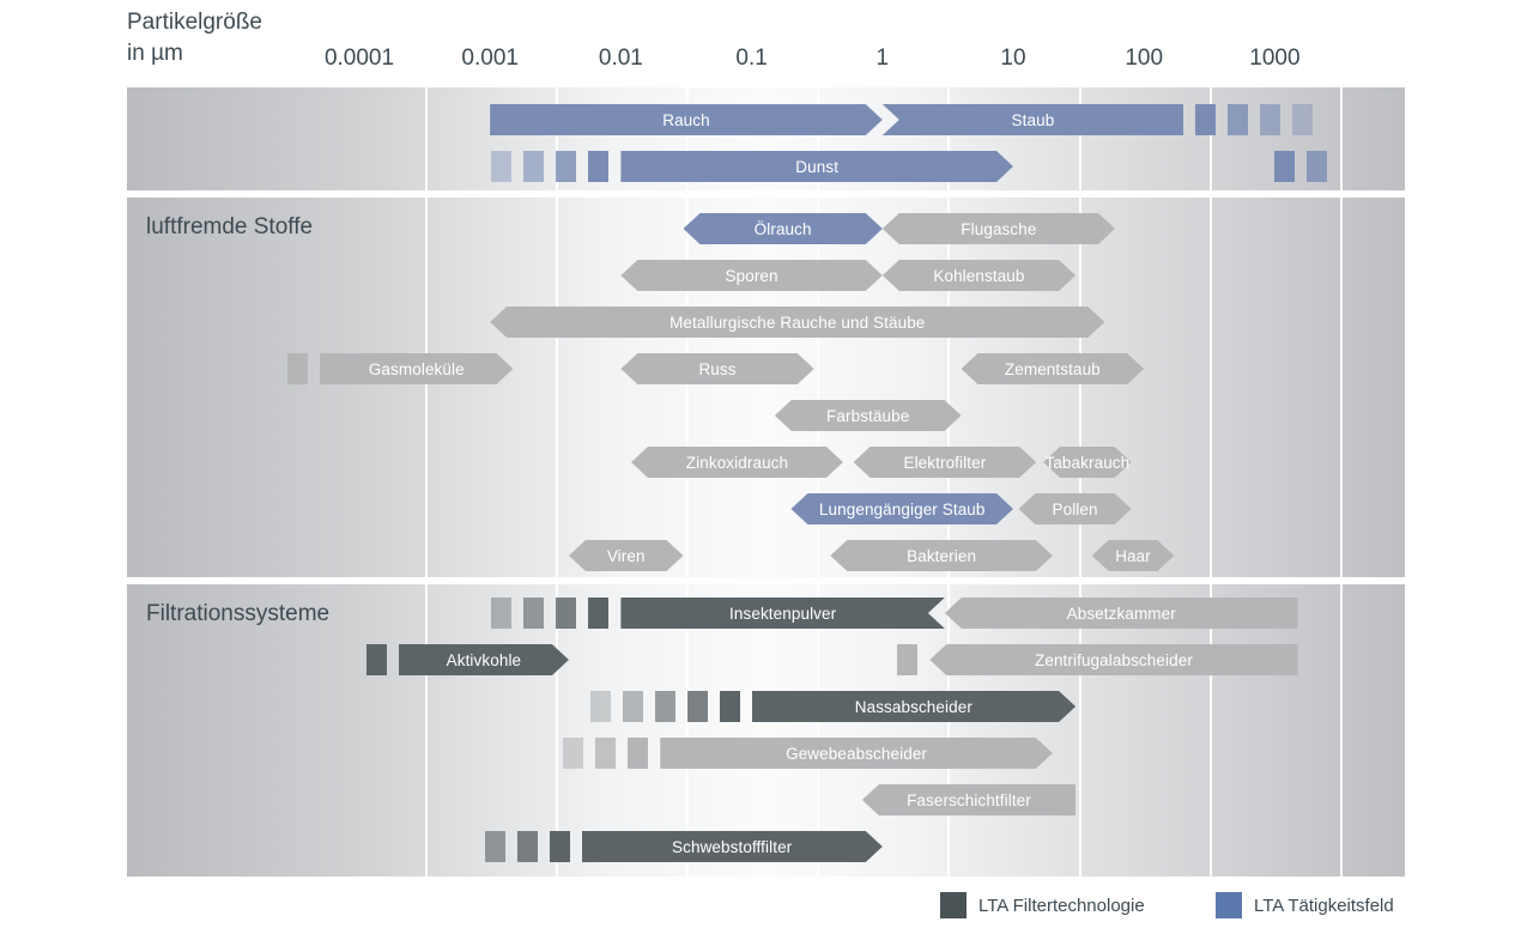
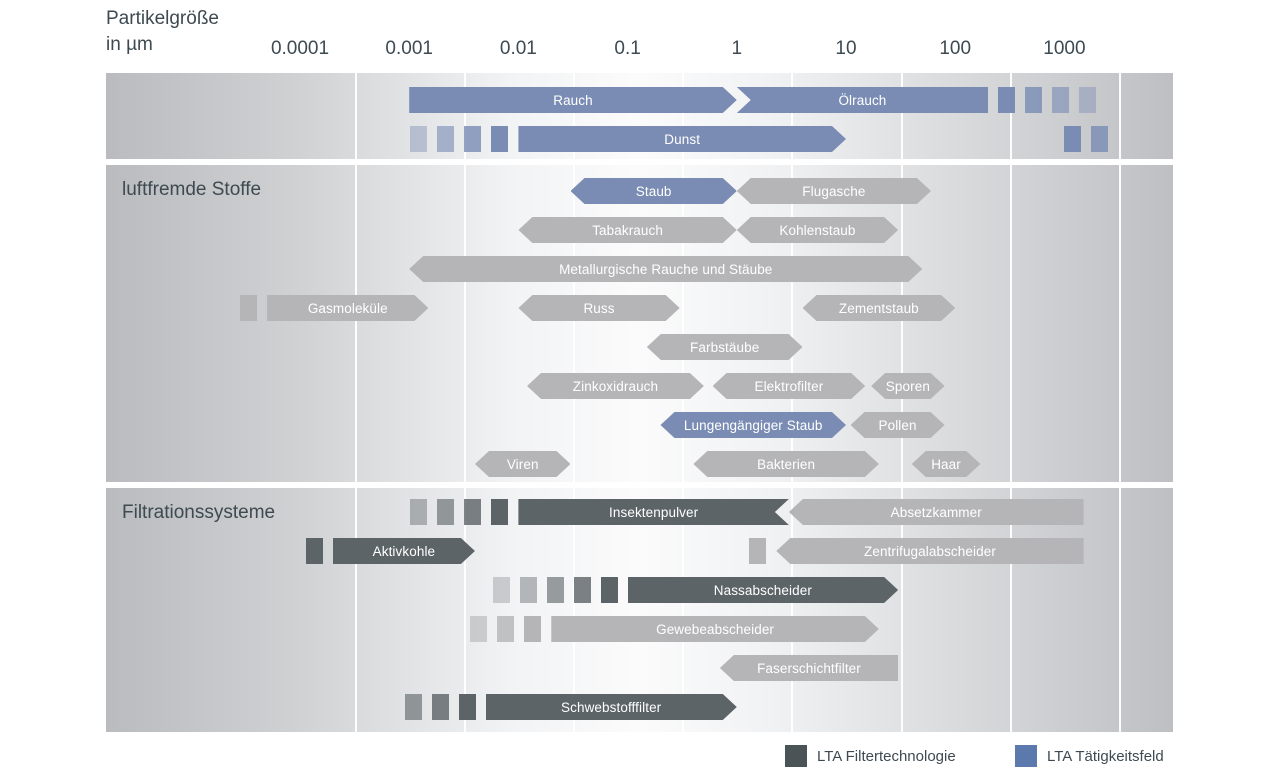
  Partikelgröße
  in µm
  0.0001
  0.001
  0.01
  0.1
  1
  10
  100
  1000
  Rauch
- Staub
+ Ölrauch
  Dunst
  luftfremde Stoffe
- Ölrauch
+ Staub
  Flugasche
- Sporen
+ Tabakrauch
  Kohlenstaub
  Metallurgische Rauche und Stäube
  Gasmoleküle
  Russ
  Zementstaub
  Farbstäube
  Zinkoxidrauch
  Elektrofilter
- Tabakrauch
+ Sporen
  Lungengängiger Staub
  Pollen
  Viren
  Bakterien
  Haar
  Filtrationssysteme
  Insektenpulver
  Absetzkammer
  Aktivkohle
  Zentrifugalabscheider
  Nassabscheider
  Gewebeabscheider
  Faserschichtfilter
  Schwebstofffilter
  LTA Filtertechnologie
  LTA Tätigkeitsfeld
